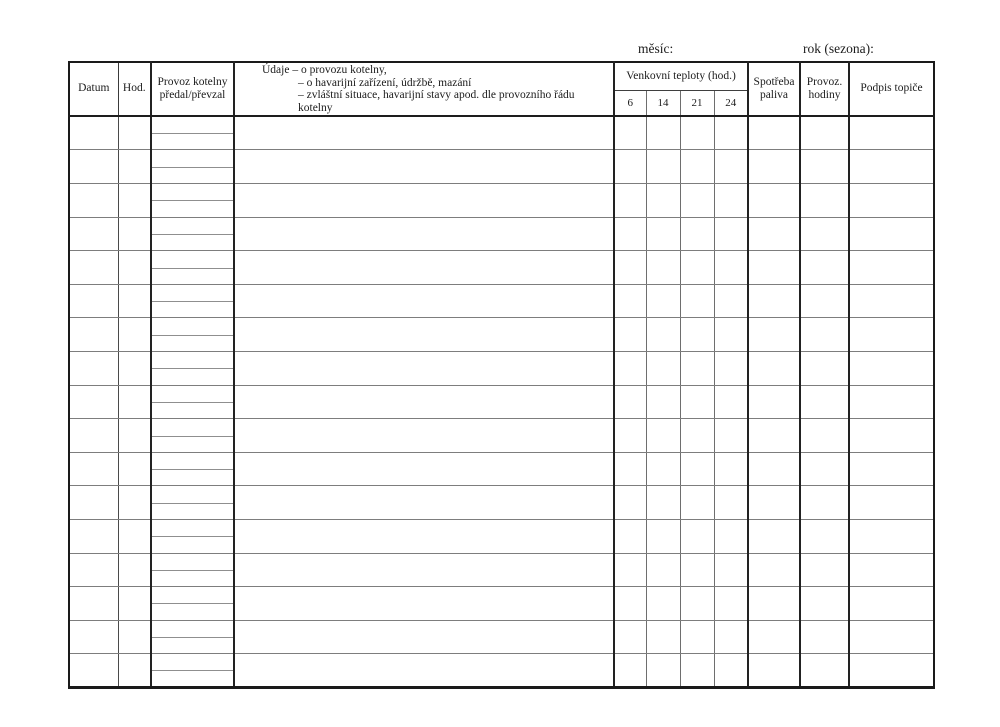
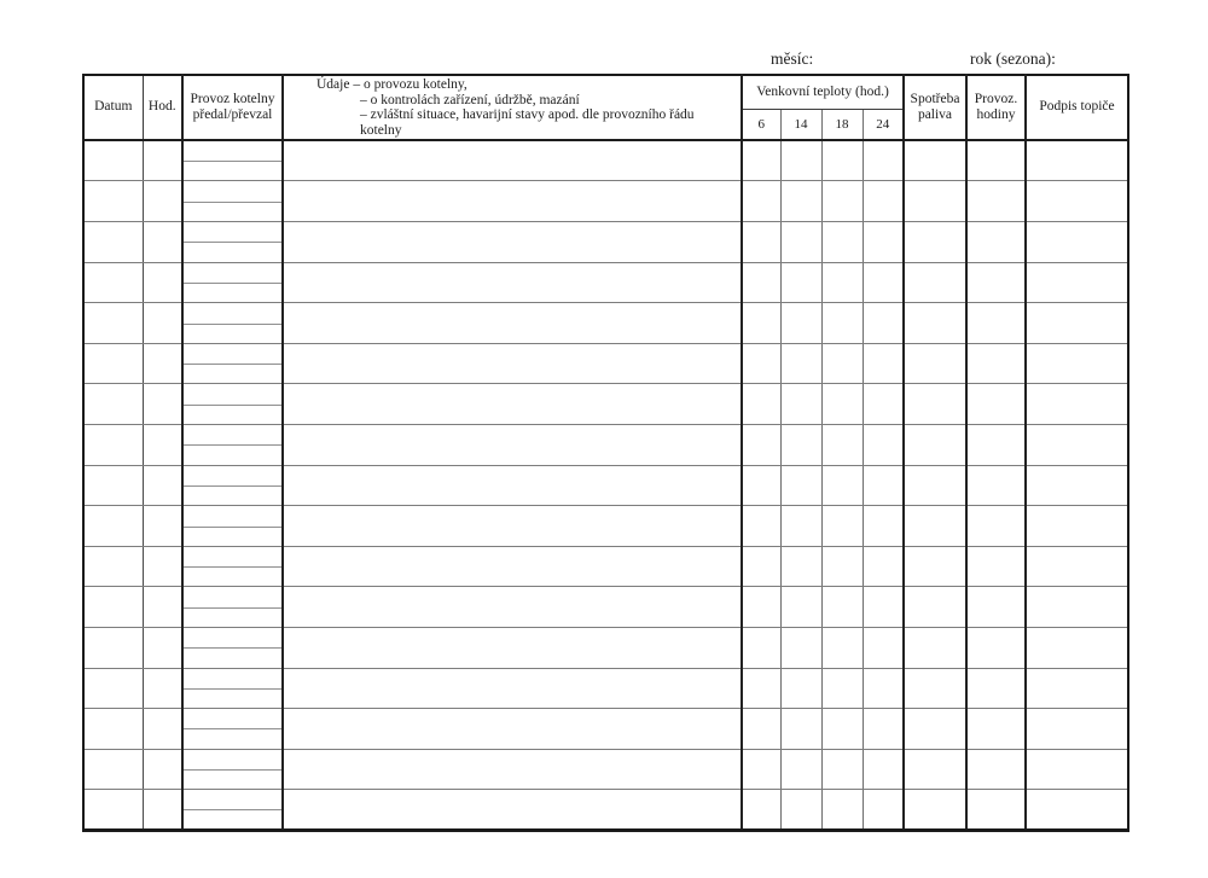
  měsíc:
  rok (sezona):
- Datum	Hod.	Provoz kotelny předal/převzal	Údaje – o provozu kotelny, – o havarijní zařízení, údržbě, mazání – zvláštní situace, havarijní stavy apod. dle provozního řádu kotelny	Venkovní teploty (hod.)	Spotřeba paliva	Provoz. hodiny	Podpis topiče
+ Datum	Hod.	Provoz kotelny předal/převzal	Údaje – o provozu kotelny, – o kontrolách zařízení, údržbě, mazání – zvláštní situace, havarijní stavy apod. dle provozního řádu kotelny	Venkovní teploty (hod.)	Spotřeba paliva	Provoz. hodiny	Podpis topiče
- 6	14	21	24
+ 6	14	18	24
